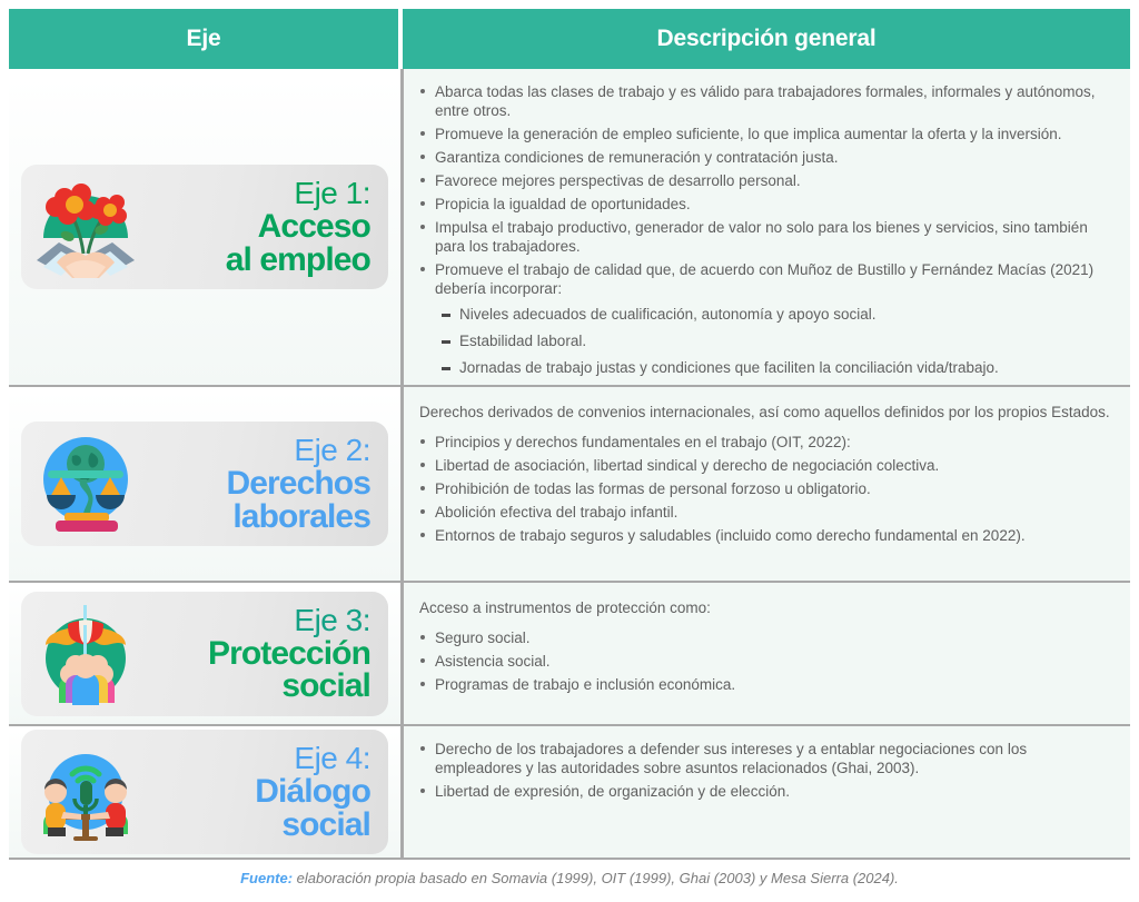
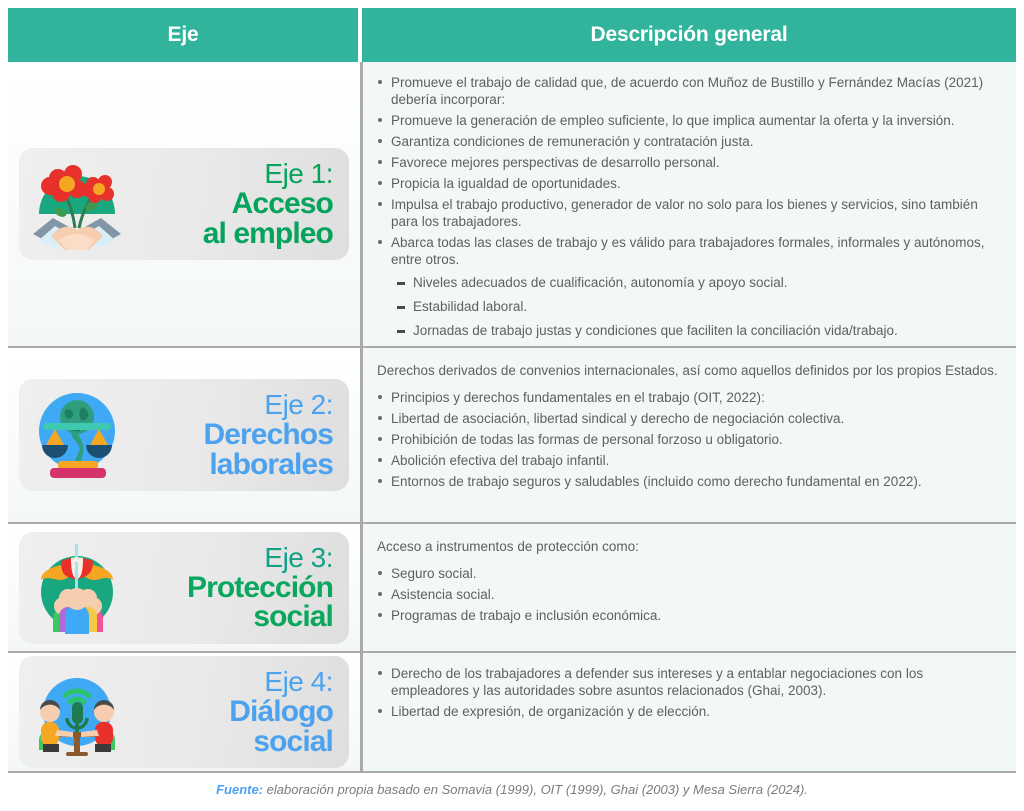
  Eje
  Descripción general
  Eje 1:
  Acceso
  al empleo
- Abarca todas las clases de trabajo y es válido para trabajadores formales, informales y autónomos, entre otros.
+ Promueve el trabajo de calidad que, de acuerdo con Muñoz de Bustillo y Fernández Macías (2021) debería incorporar:
  Promueve la generación de empleo suficiente, lo que implica aumentar la oferta y la inversión.
  Garantiza condiciones de remuneración y contratación justa.
  Favorece mejores perspectivas de desarrollo personal.
  Propicia la igualdad de oportunidades.
  Impulsa el trabajo productivo, generador de valor no solo para los bienes y servicios, sino también para los trabajadores.
- Promueve el trabajo de calidad que, de acuerdo con Muñoz de Bustillo y Fernández Macías (2021) debería incorporar:
+ Abarca todas las clases de trabajo y es válido para trabajadores formales, informales y autónomos, entre otros.
  Niveles adecuados de cualificación, autonomía y apoyo social.
  Estabilidad laboral.
  Jornadas de trabajo justas y condiciones que faciliten la conciliación vida/trabajo.
  Eje 2:
  Derechos
  laborales
  Derechos derivados de convenios internacionales, así como aquellos definidos por los propios Estados.
  Principios y derechos fundamentales en el trabajo (OIT, 2022):
  Libertad de asociación, libertad sindical y derecho de negociación colectiva.
  Prohibición de todas las formas de personal forzoso u obligatorio.
  Abolición efectiva del trabajo infantil.
  Entornos de trabajo seguros y saludables (incluido como derecho fundamental en 2022).
  Eje 3:
  Protección
  social
  Acceso a instrumentos de protección como:
  Seguro social.
  Asistencia social.
  Programas de trabajo e inclusión económica.
  Eje 4:
  Diálogo
  social
  Derecho de los trabajadores a defender sus intereses y a entablar negociaciones con los empleadores y las autoridades sobre asuntos relacionados (Ghai, 2003).
  Libertad de expresión, de organización y de elección.
  Fuente: elaboración propia basado en Somavia (1999), OIT (1999), Ghai (2003) y Mesa Sierra (2024).
